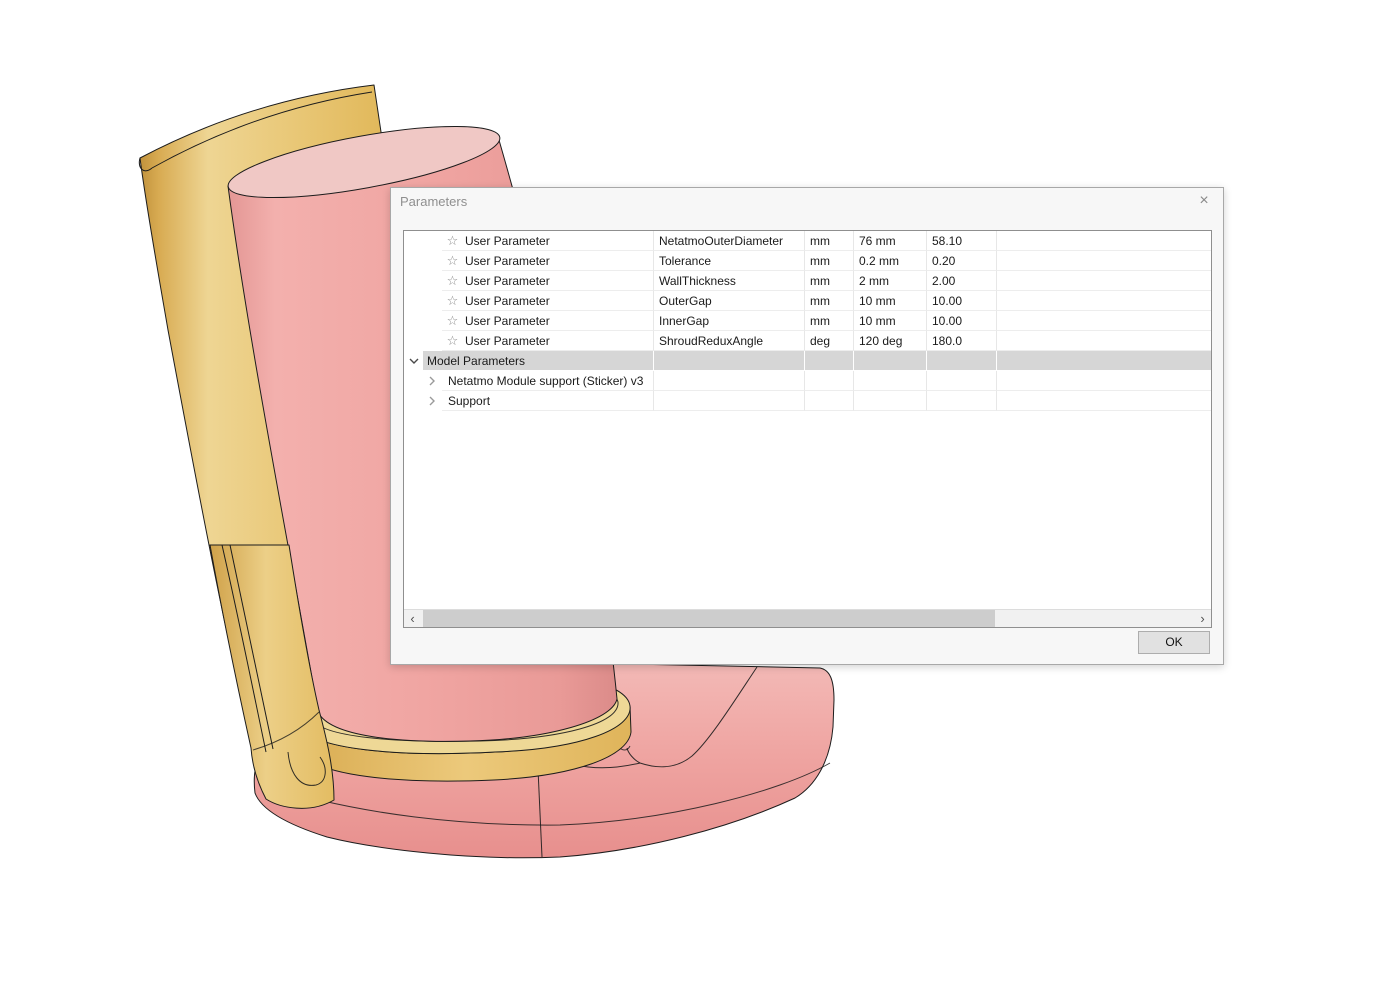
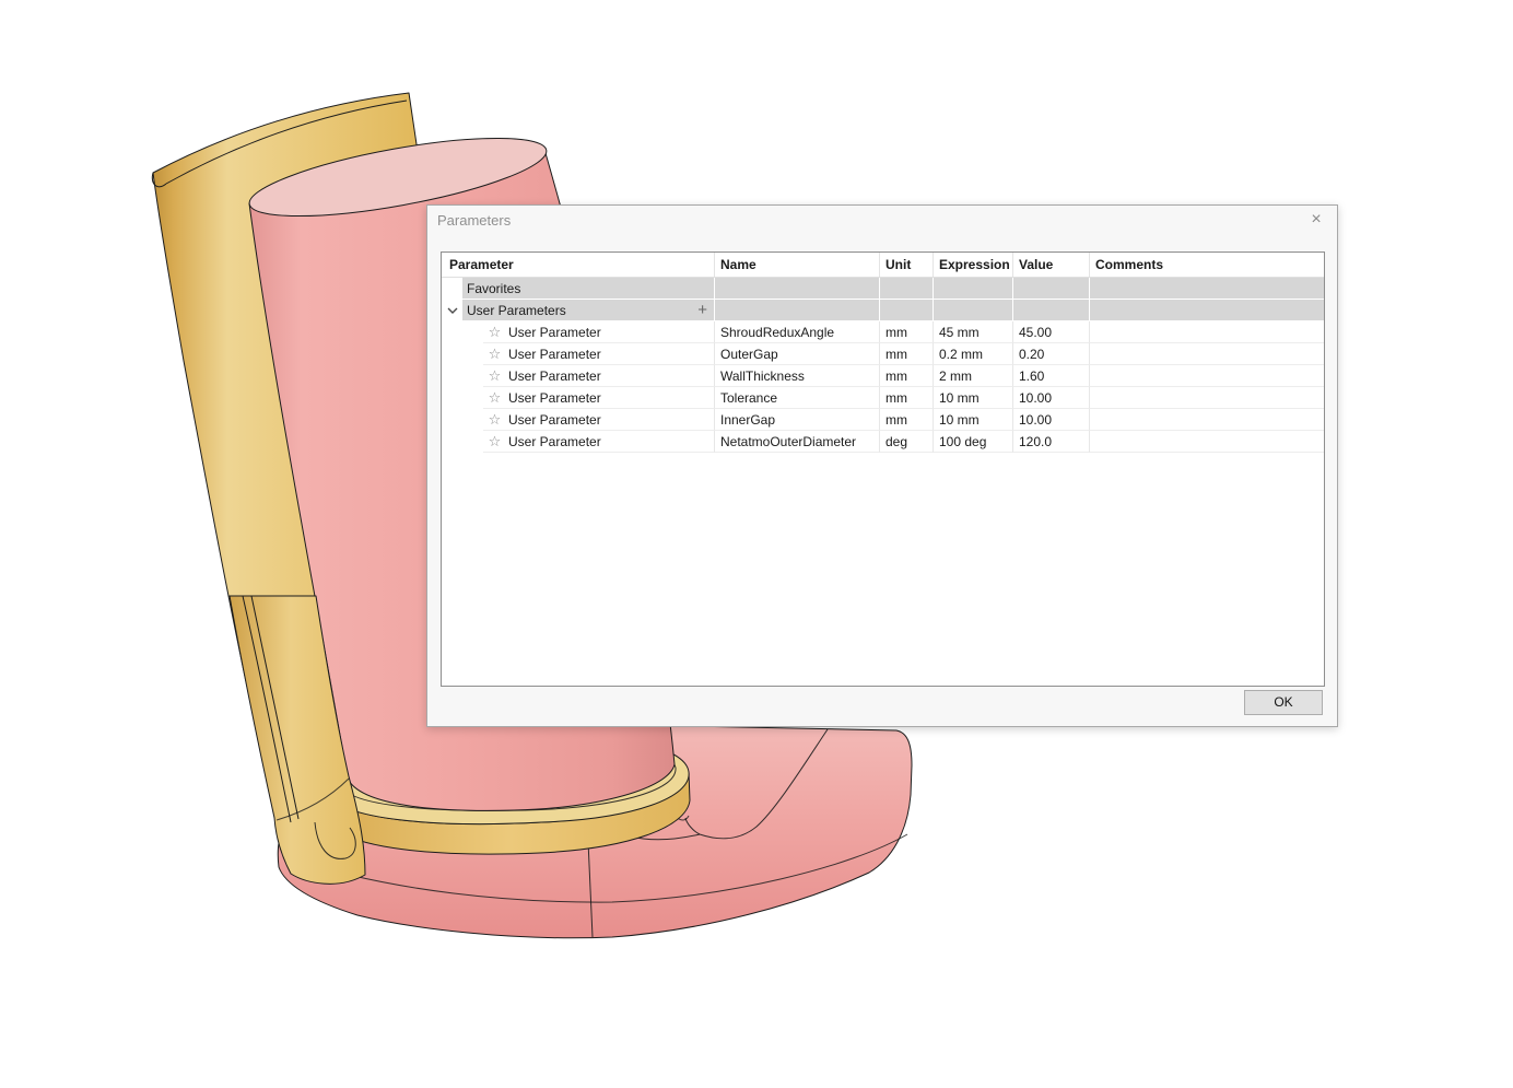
  Parameters
  ×
+ Parameter
+ Name
+ Unit
+ Expression
+ Value
+ Comments
+ Favorites
+ User Parameters
+ +
  ☆
  User Parameter
- NetatmoOuterDiameter
+ ShroudReduxAngle
  mm
- 76 mm
+ 45 mm
- 58.10
+ 45.00
  ☆
  User Parameter
- Tolerance
+ OuterGap
  mm
  0.2 mm
  0.20
  ☆
  User Parameter
  WallThickness
  mm
  2 mm
- 2.00
+ 1.60
  ☆
  User Parameter
- OuterGap
+ Tolerance
  mm
  10 mm
  10.00
  ☆
  User Parameter
  InnerGap
  mm
  10 mm
  10.00
  ☆
  User Parameter
- ShroudReduxAngle
+ NetatmoOuterDiameter
  deg
- 120 deg
+ 100 deg
- 180.0
+ 120.0
- Model Parameters
- Netatmo Module support (Sticker) v3
- Support
- ‹
- ›
  OK
